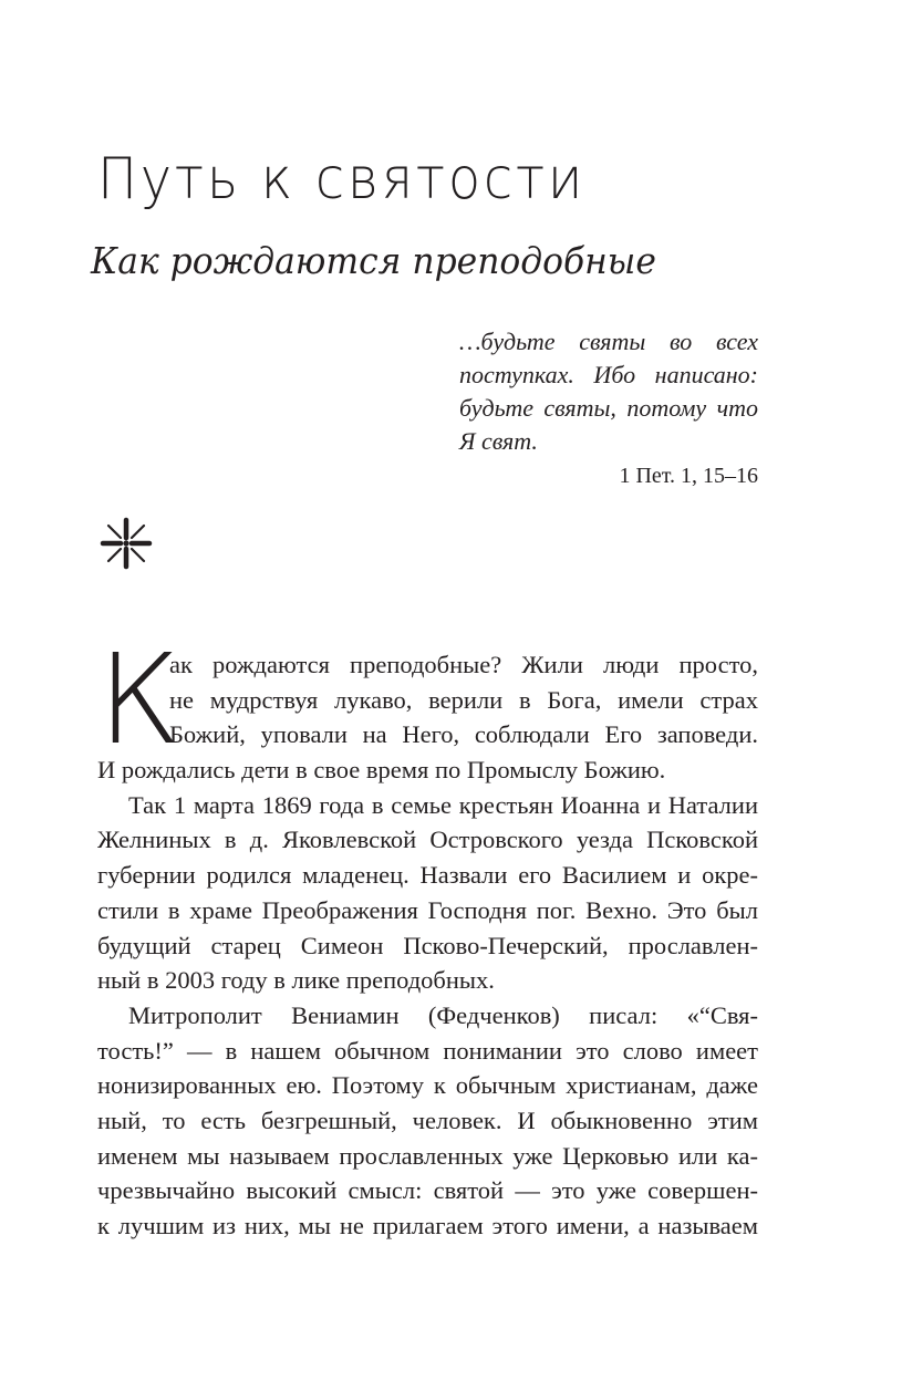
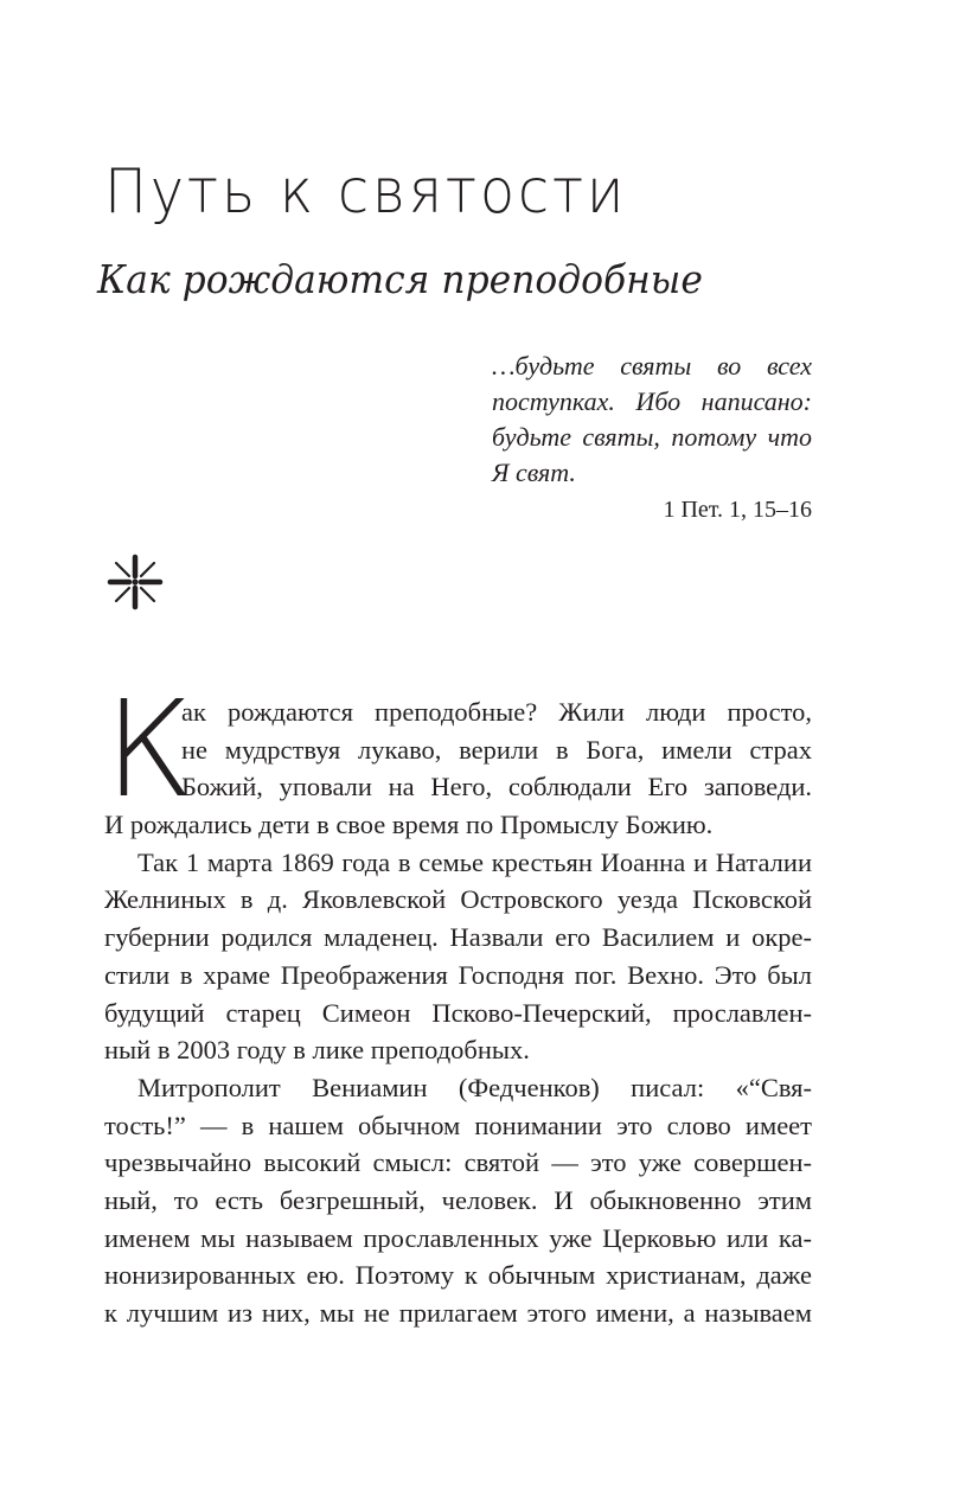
  Путь к святости
  Как рождаются преподобные
  …будьте святы во всех
  поступках. Ибо написано:
  будьте святы, потому что
  Я свят.
  1 Пет. 1, 15–16
  К
  ак рождаются преподобные? Жили люди просто,
  не мудрствуя лукаво, верили в Бога, имели страх
  Божий, уповали на Него, соблюдали Его заповеди.
  И рождались дети в свое время по Промыслу Божию.
  Так 1 марта 1869 года в семье крестьян Иоанна и Наталии
  Желниных в д. Яковлевской Островского уезда Псковской
  губернии родился младенец. Назвали его Василием и окре-
  стили в храме Преображения Господня пог. Вехно. Это был
  будущий старец Симеон Псково-Печерский, прославлен-
  ный в 2003 году в лике преподобных.
  Митрополит Вениамин (Федченков) писал: «“Свя-
  тость!” — в нашем обычном понимании это слово имеет
- нонизированных ею. Поэтому к обычным христианам, даже
+ чрезвычайно высокий смысл: святой — это уже совершен-
  ный, то есть безгрешный, человек. И обыкновенно этим
  именем мы называем прославленных уже Церковью или ка-
- чрезвычайно высокий смысл: святой — это уже совершен-
+ нонизированных ею. Поэтому к обычным христианам, даже
  к лучшим из них, мы не прилагаем этого имени, а называем
